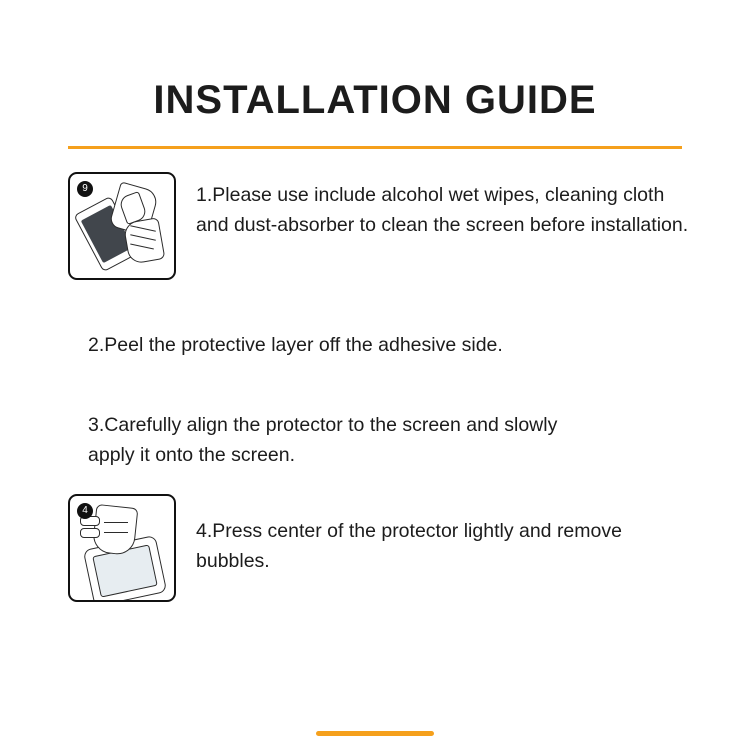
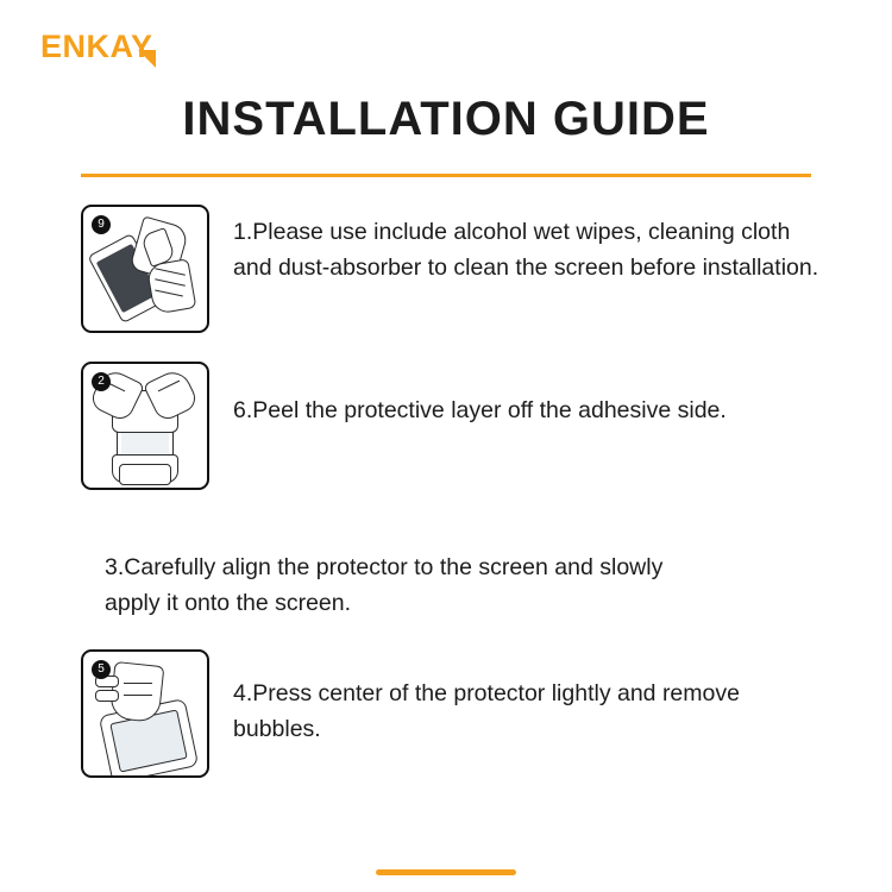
+ ENKAY
  INSTALLATION GUIDE
  9
  1.Please use include alcohol wet wipes, cleaning cloth and dust-absorber to clean the screen before installation.
+ 2
- 2.Peel the protective layer off the adhesive side.
+ 6.Peel the protective layer off the adhesive side.
  3.Carefully align the protector to the screen and slowly apply it onto the screen.
- 4
+ 5
  4.Press center of the protector lightly and remove bubbles.
